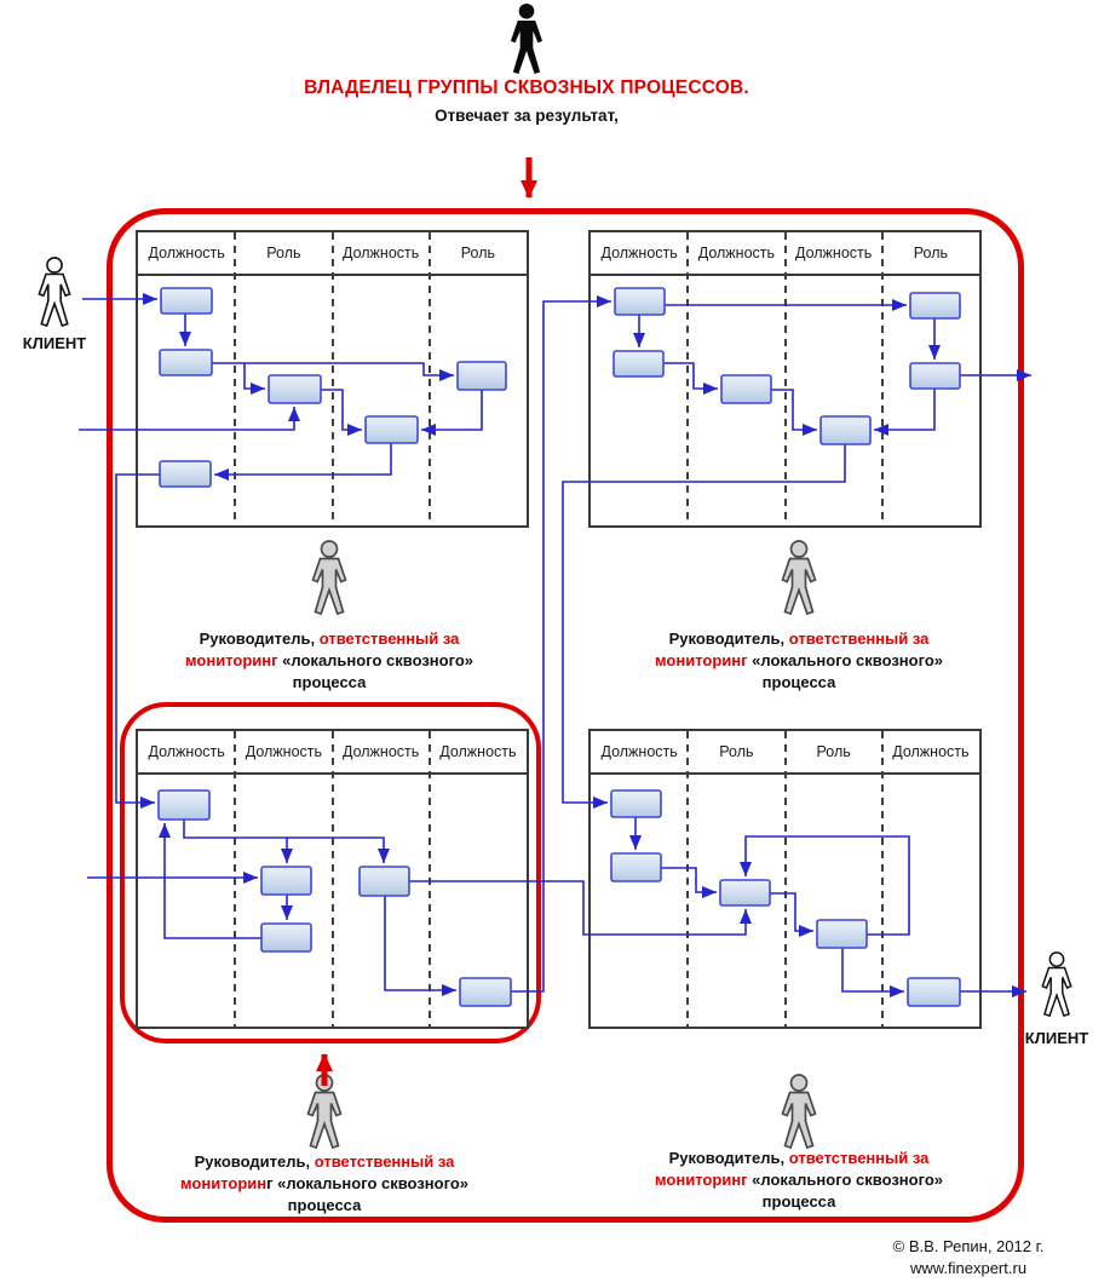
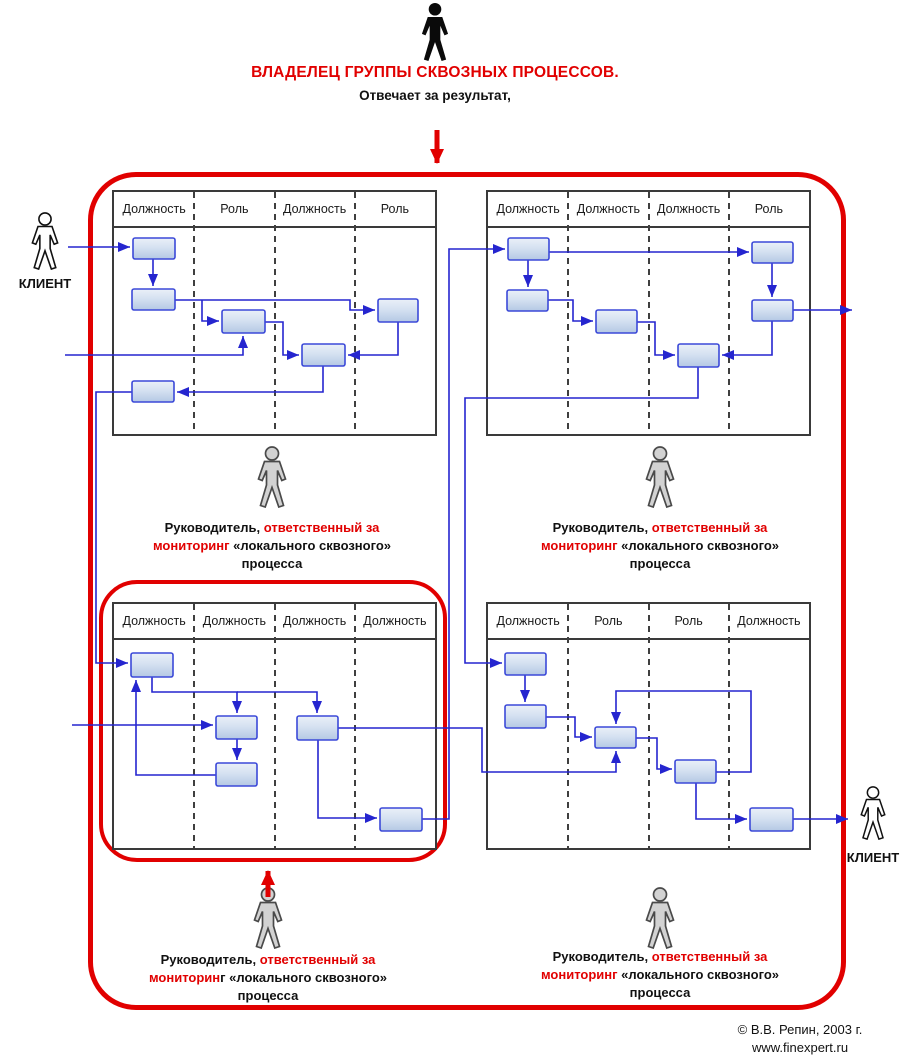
  ВЛАДЕЛЕЦ ГРУППЫ СКВОЗНЫХ ПРОЦЕССОВ.
  Отвечает за результат,
  Должность
  Роль
  Должность
  Роль
  Должность
  Должность
  Должность
  Роль
  Должность
  Должность
  Должность
  Должность
  Должность
  Роль
  Роль
  Должность
  КЛИЕНТ
  КЛИЕНТ
  Руководитель, ответственный за
  мониторинг «локального сквозного»
  процесса
  Руководитель, ответственный за
  мониторинг «локального сквозного»
  процесса
  Руководитель, ответственный за
  мониторинг «локального сквозного»
  процесса
  Руководитель, ответственный за
  мониторинг «локального сквозного»
  процесса
- © В.В. Репин, 2012 г.
+ © В.В. Репин, 2003 г.
  www.finexpert.ru
